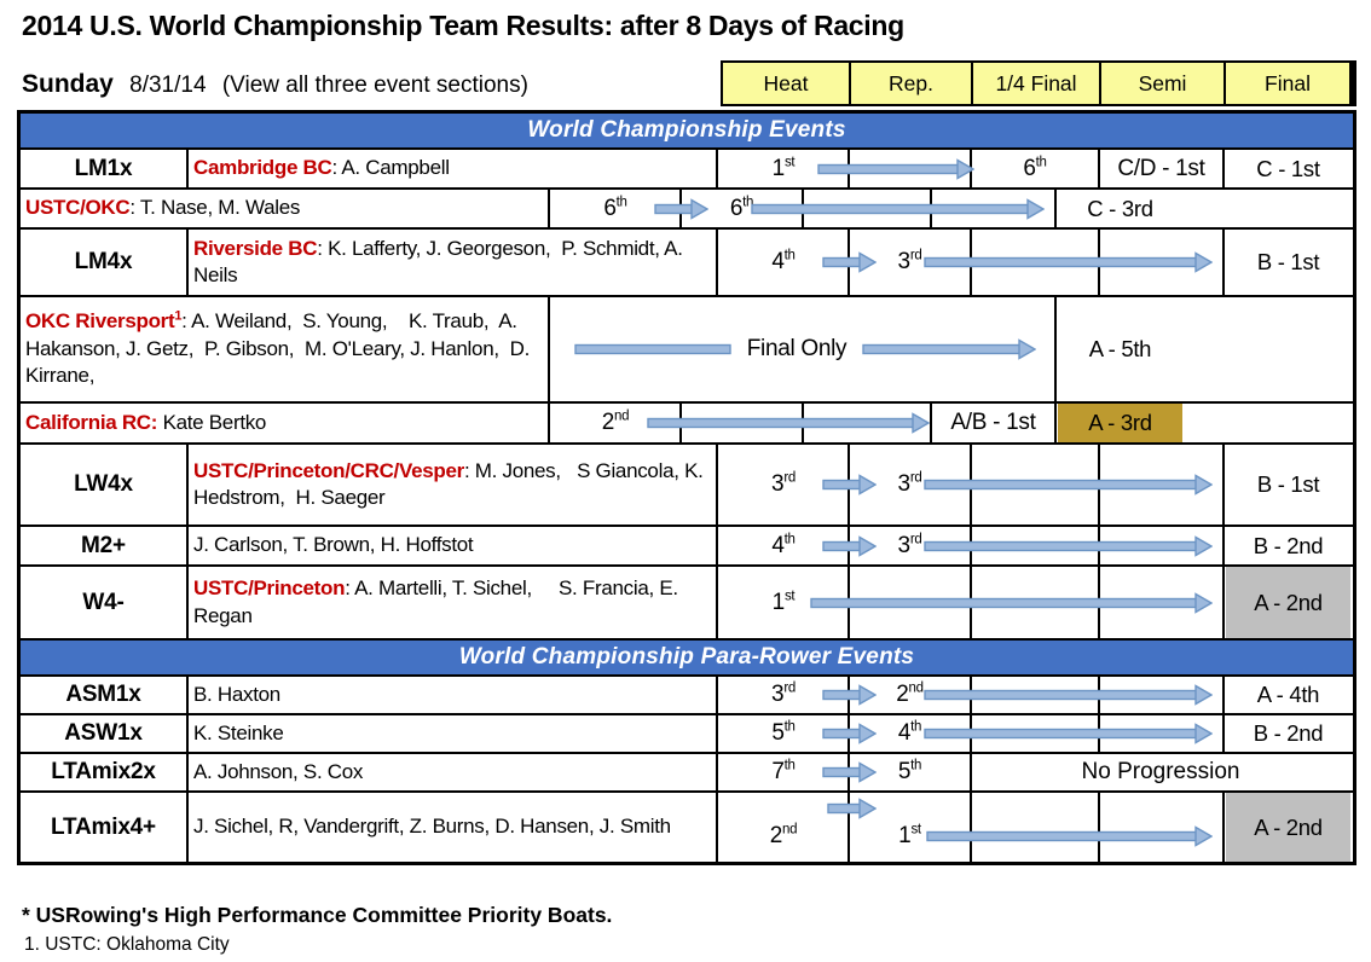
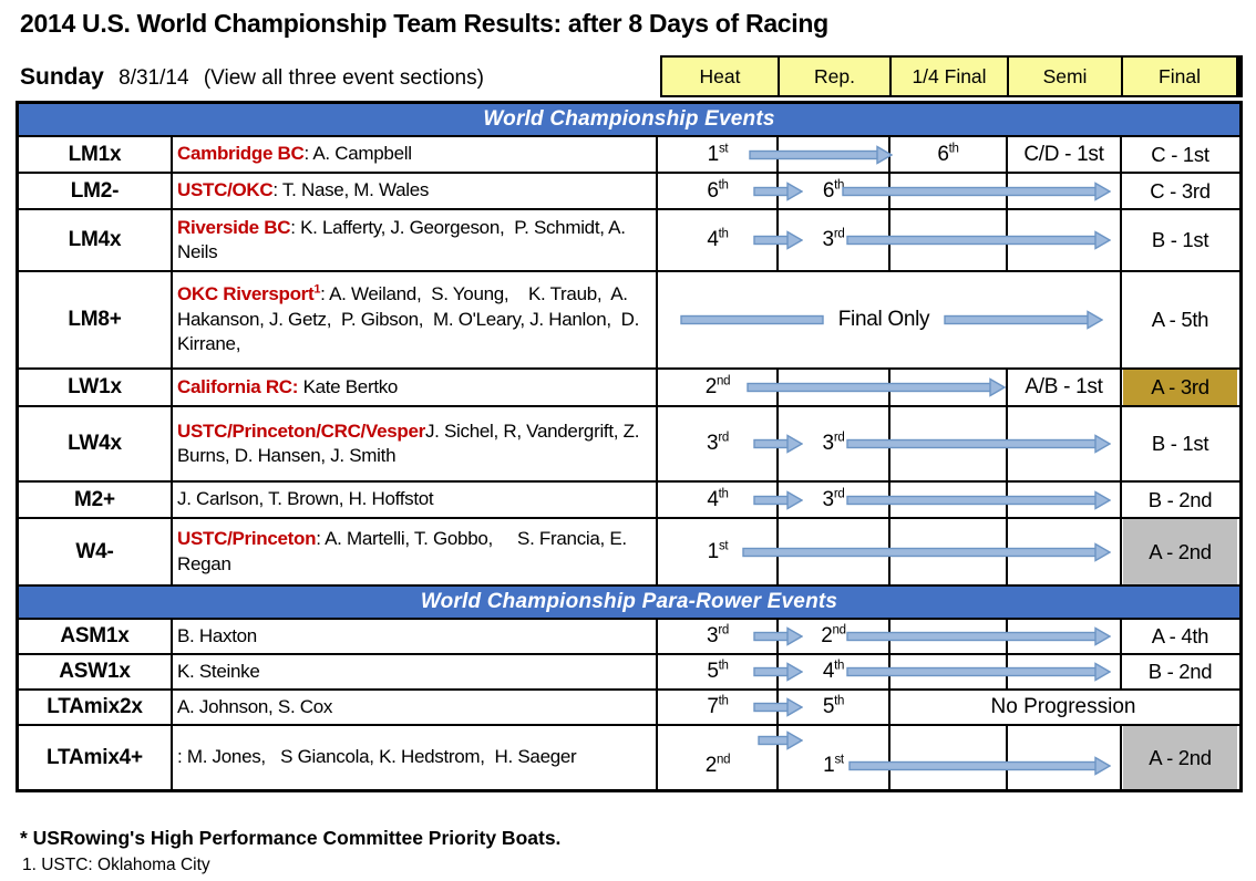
  2014 U.S. World Championship Team Results: after 8 Days of Racing
  Sunday 8/31/14 (View all three event sections)
  Heat
  Rep.
  1/4 Final
  Semi
  Final
  World Championship Events
  LM1x
  Cambridge BC: A. Campbell
  1st
  6th
  C/D - 1st
  C - 1st
+ LM2-
  USTC/OKC: T. Nase, M. Wales
  6th
  6th
  C - 3rd
  LM4x
  Riverside BC: K. Lafferty, J. Georgeson, P. Schmidt, A. Neils
  4th
  3rd
  B - 1st
+ LM8+
  OKC Riversport1: A. Weiland, S. Young, K. Traub, A. Hakanson, J. Getz, P. Gibson, M. O'Leary, J. Hanlon, D. Kirrane,
  Final Only
  A - 5th
+ LW1x
  California RC: Kate Bertko
  2nd
  A/B - 1st
  A - 3rd
  LW4x
- USTC/Princeton/CRC/Vesper: M. Jones, S Giancola, K. Hedstrom, H. Saeger
+ USTC/Princeton/CRC/VesperJ. Sichel, R, Vandergrift, Z. Burns, D. Hansen, J. Smith
  3rd
  3rd
  B - 1st
  M2+
  J. Carlson, T. Brown, H. Hoffstot
  4th
  3rd
  B - 2nd
  W4-
- USTC/Princeton: A. Martelli, T. Sichel, S. Francia, E. Regan
+ USTC/Princeton: A. Martelli, T. Gobbo, S. Francia, E. Regan
  1st
  A - 2nd
  World Championship Para-Rower Events
  ASM1x
  B. Haxton
  3rd
  2nd
  A - 4th
  ASW1x
  K. Steinke
  5th
  4th
  B - 2nd
  LTAmix2x
  A. Johnson, S. Cox
  7th
  5th
  No Progression
  LTAmix4+
- J. Sichel, R, Vandergrift, Z. Burns, D. Hansen, J. Smith
+ : M. Jones, S Giancola, K. Hedstrom, H. Saeger
  2nd
  1st
  A - 2nd
  * USRowing's High Performance Committee Priority Boats.
  1. USTC: Oklahoma City
